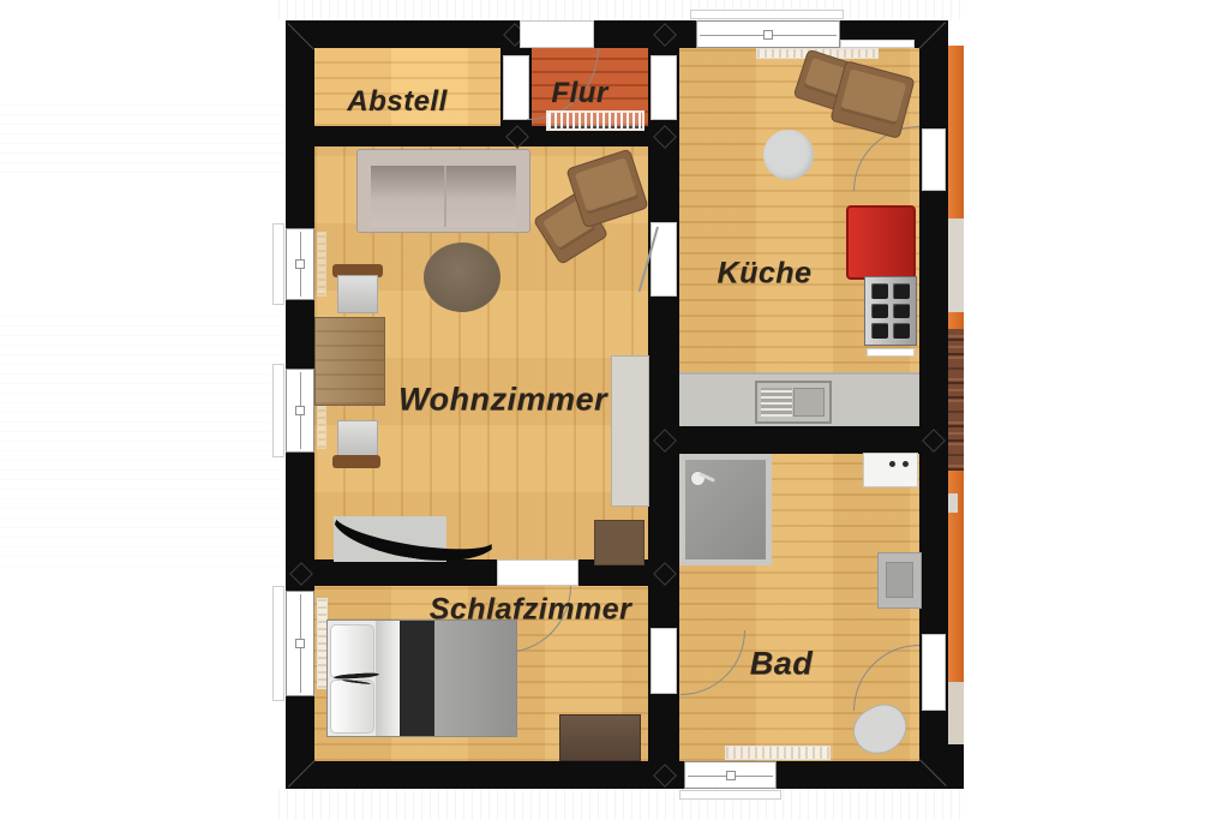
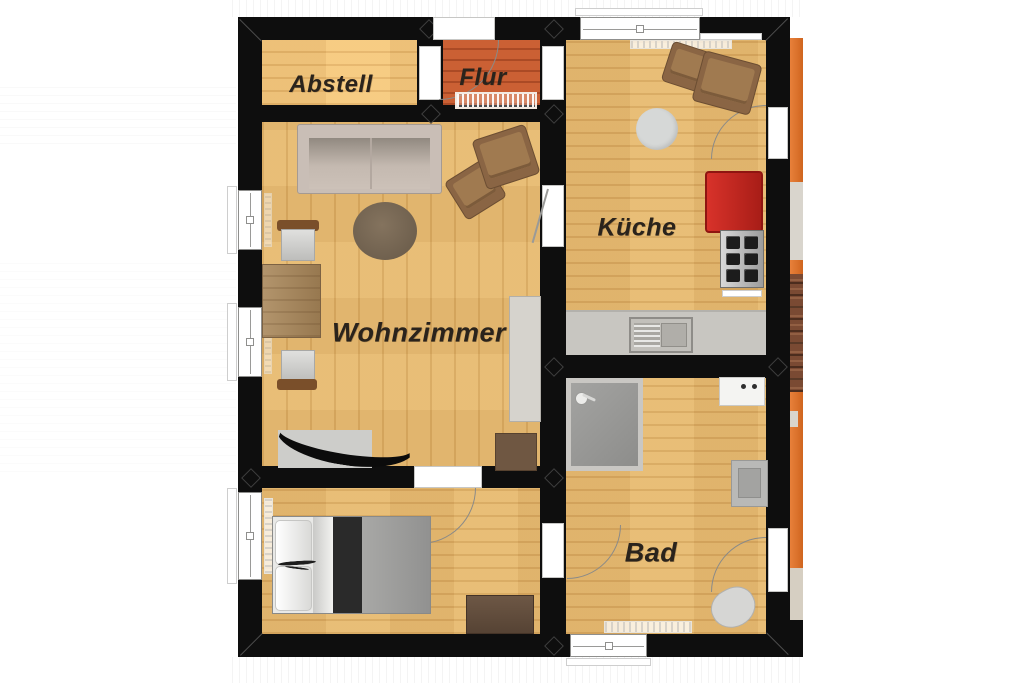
  Abstell
  Flur
  Küche
  Wohnzimmer
- Schlafzimmer
  Bad
